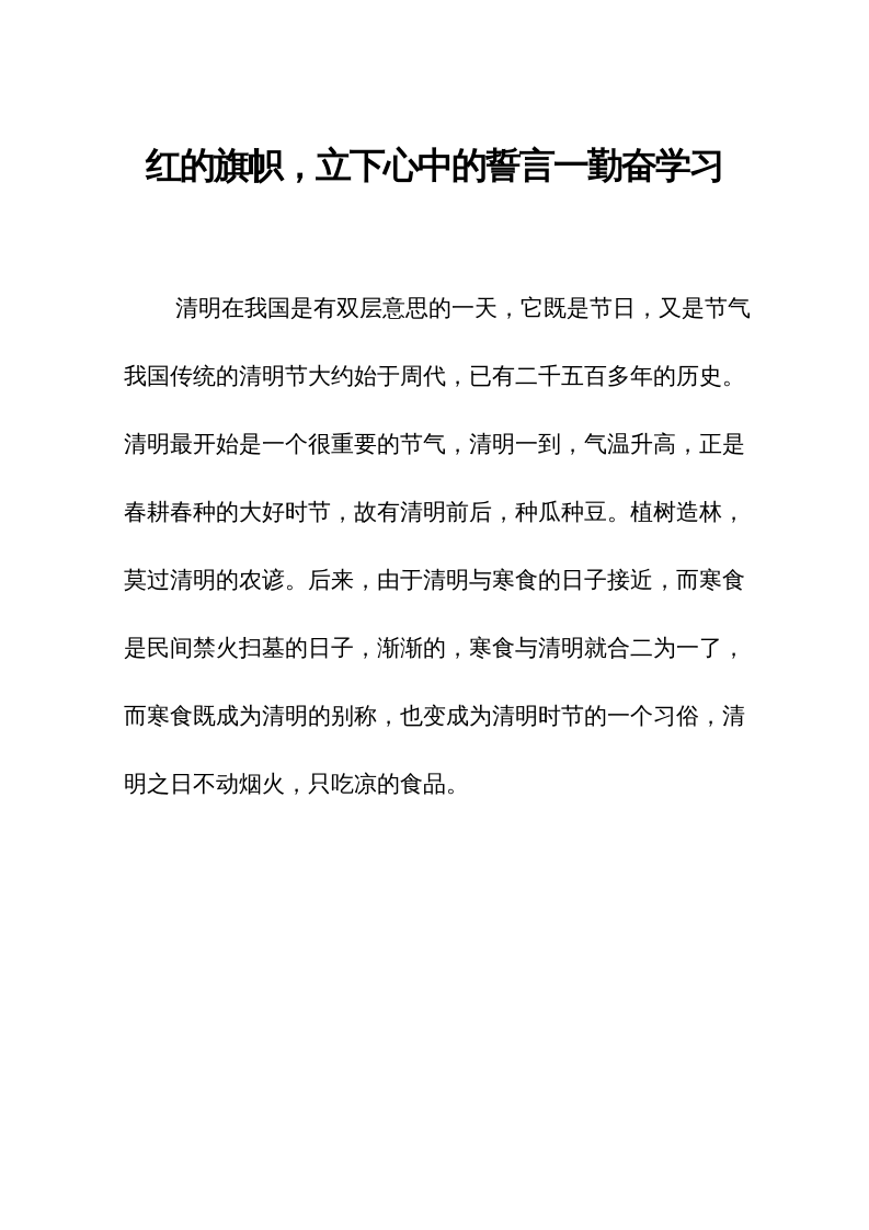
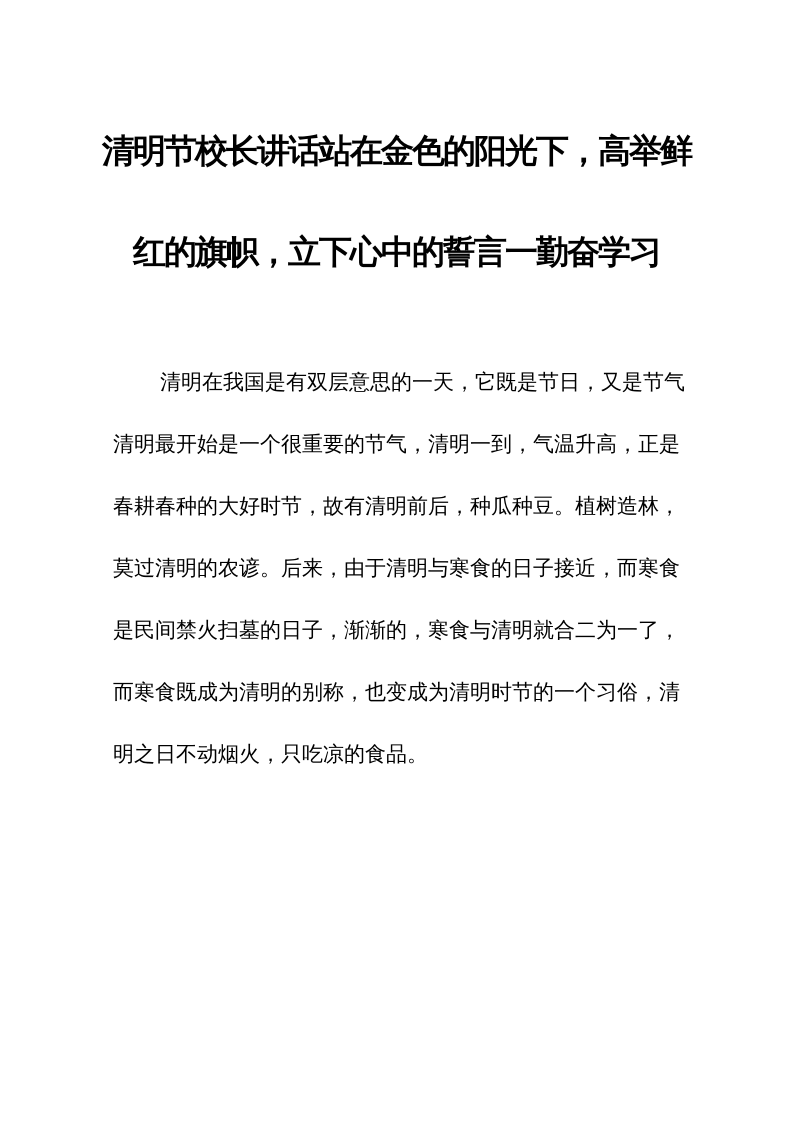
+ 清明节校长讲话站在金色的阳光下，高举鲜
  红的旗帜，立下心中的誓言一勤奋学习
  清明在我国是有双层意思的一天，它既是节日，又是节气
- 我国传统的清明节大约始于周代，已有二千五百多年的历史。
  清明最开始是一个很重要的节气，清明一到，气温升高，正是
  春耕春种的大好时节，故有清明前后，种瓜种豆。植树造林，
  莫过清明的农谚。后来，由于清明与寒食的日子接近，而寒食
  是民间禁火扫墓的日子，渐渐的，寒食与清明就合二为一了，
  而寒食既成为清明的别称，也变成为清明时节的一个习俗，清
  明之日不动烟火，只吃凉的食品。
